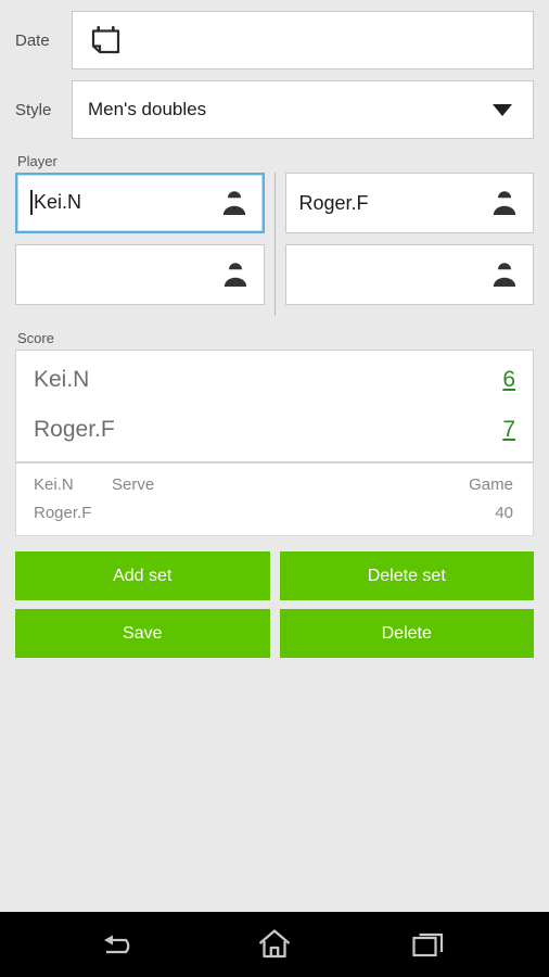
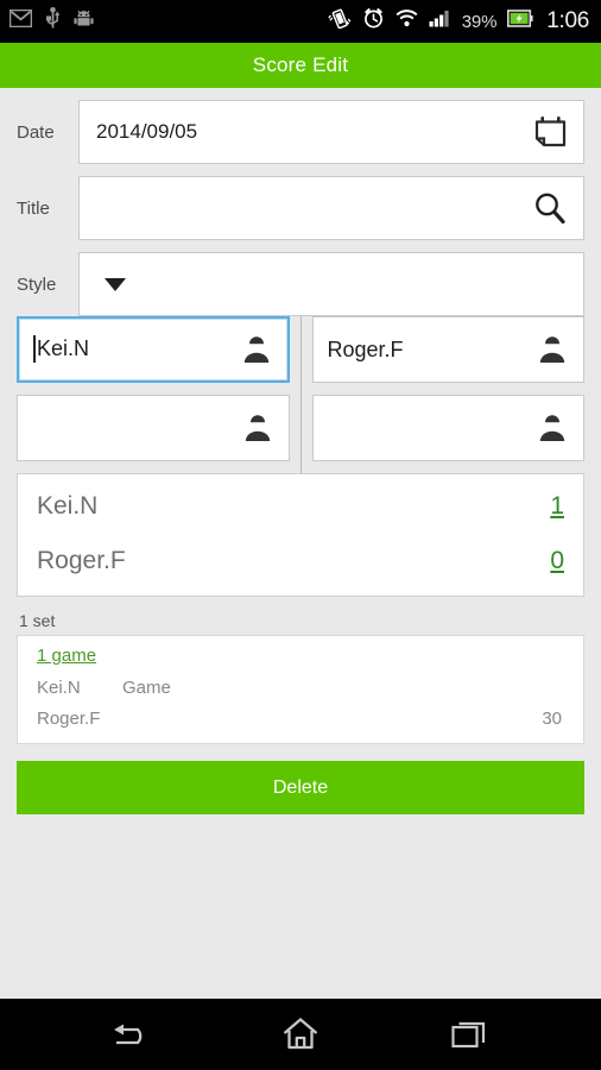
+ 39%
+ 1:06
+ Score Edit
  Date
+ 2014/09/05
+ Title
  Style
- Men's doubles
- Player
  Kei.N
  Roger.F
- Score
  Kei.N
- 6
+ 1
  Roger.F
- 7
+ 0
+ 1 set
+ 1 game
  Kei.N
- Serve
  Game
  Roger.F
- 40
+ 30
- Add set
- Delete set
- Save
  Delete
